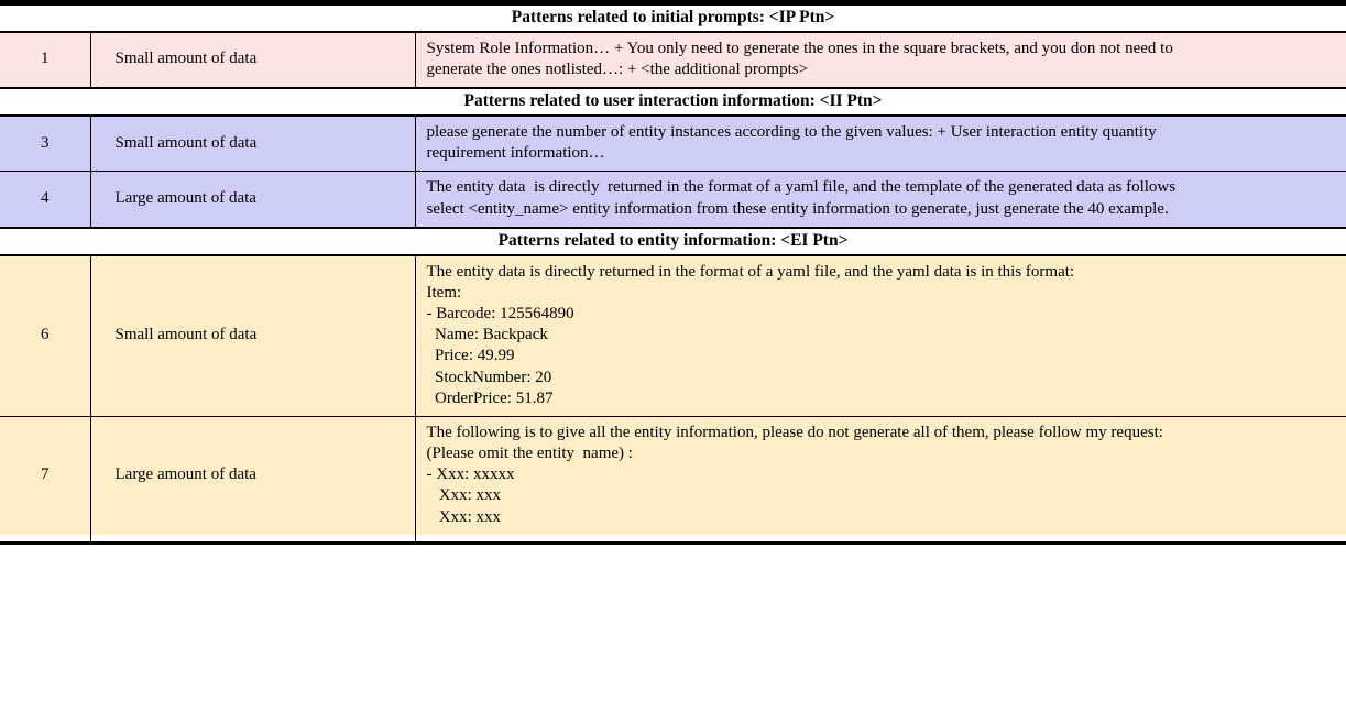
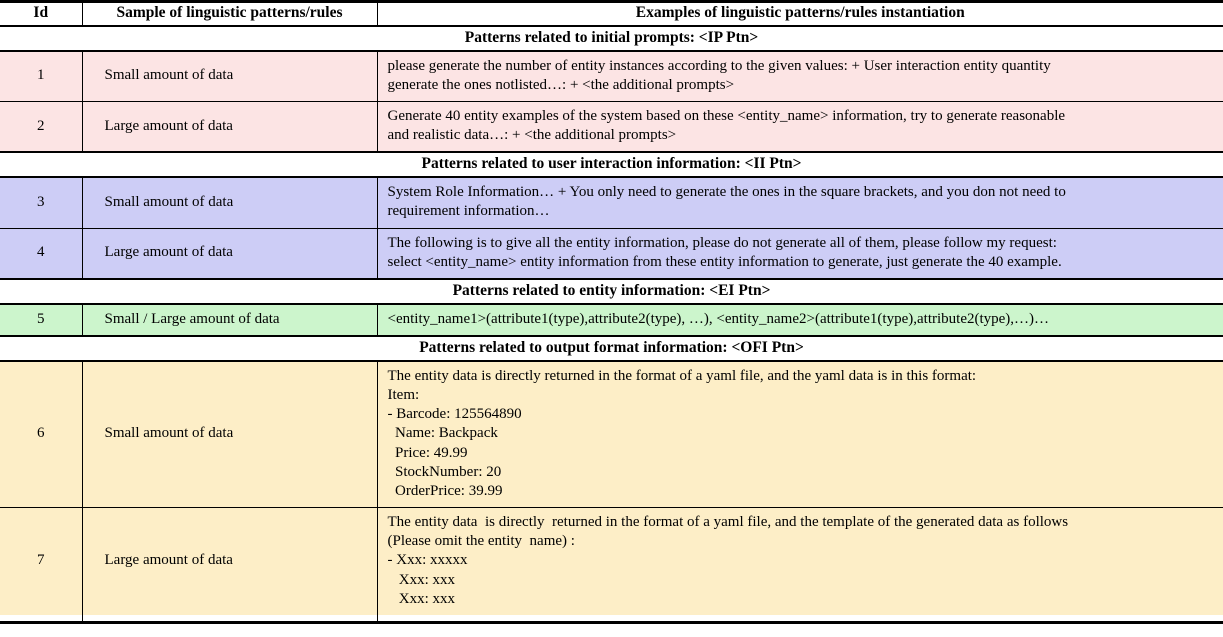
+ Id	Sample of linguistic patterns/rules	Examples of linguistic patterns/rules instantiation
  Patterns related to initial prompts: <IP Ptn>
- 1	Small amount of data	System Role Information… + You only need to generate the ones in the square brackets, and you don not need togenerate the ones notlisted…: + <the additional prompts>
+ 1	Small amount of data	please generate the number of entity instances according to the given values: + User interaction entity quantitygenerate the ones notlisted…: + <the additional prompts>
+ 2	Large amount of data	Generate 40 entity examples of the system based on these <entity_name> information, try to generate reasonableand realistic data…: + <the additional prompts>
  Patterns related to user interaction information: <II Ptn>
- 3	Small amount of data	please generate the number of entity instances according to the given values: + User interaction entity quantityrequirement information…
+ 3	Small amount of data	System Role Information… + You only need to generate the ones in the square brackets, and you don not need torequirement information…
- 4	Large amount of data	The entity data is directly returned in the format of a yaml file, and the template of the generated data as followsselect <entity_name> entity information from these entity information to generate, just generate the 40 example.
+ 4	Large amount of data	The following is to give all the entity information, please do not generate all of them, please follow my request:select <entity_name> entity information from these entity information to generate, just generate the 40 example.
  Patterns related to entity information: <EI Ptn>
+ 5	Small / Large amount of data	<entity_name1>(attribute1(type),attribute2(type), …), <entity_name2>(attribute1(type),attribute2(type),…)…
+ Patterns related to output format information: <OFI Ptn>
- 6	Small amount of data	The entity data is directly returned in the format of a yaml file, and the yaml data is in this format:Item:- Barcode: 125564890 Name: Backpack Price: 49.99 StockNumber: 20 OrderPrice: 51.87
+ 6	Small amount of data	The entity data is directly returned in the format of a yaml file, and the yaml data is in this format:Item:- Barcode: 125564890 Name: Backpack Price: 49.99 StockNumber: 20 OrderPrice: 39.99
- 7	Large amount of data	The following is to give all the entity information, please do not generate all of them, please follow my request:(Please omit the entity name) :- Xxx: xxxxx Xxx: xxx Xxx: xxx
+ 7	Large amount of data	The entity data is directly returned in the format of a yaml file, and the template of the generated data as follows(Please omit the entity name) :- Xxx: xxxxx Xxx: xxx Xxx: xxx
